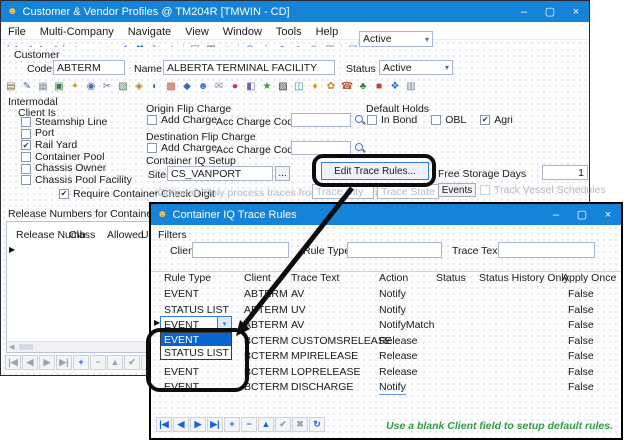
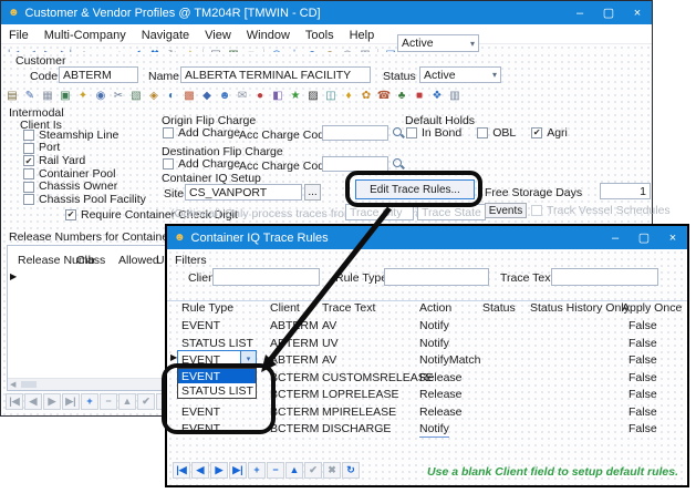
  ☻
  Customer & Vendor Profiles @ TM204R [TMWIN - CD]
  –
  ▢
  ×
  File Multi-Company Navigate View Window Tools Help
  Active
  ▾
  Customer
  Code
  ABTERM
  Name
  ALBERTA TERMINAL FACILITY
  Status
  Active
  ▾
  ▤
  ✎
  ▦
  ▣
  ✦
  ◉
  ✂
  ▧
  ◈
  ◐
  ▩
  ◆
  ☻
  ✉
  ●
  ◧
  ★
  ▨
  ◫
  ♦
  ✿
  ☎
  ♣
  ■
  ❖
  ▥
  Intermodal
  Client Is
  Steamship Line
  Port
  ✔
  Rail Yard
  Container Pool
  Chassis Owner
  Chassis Pool Facility
  ✔
  Require Container Check Digit
  Origin Flip Charge
  Add Charge
  Acc Charge Co
  Destination Flip Charge
  Add Charge
  Acc Charge Co
  Container IQ Setup
  Site
  CS_VANPORT
  ...
  Edit Trace Rules...
  (Optional) Only process traces fron
  Traceity
  Trace State
  Default Holds
  In Bond
  OBL
  ✔
  Agri
  Free Storage Days
  1
  Events
  Track Vessel Schedules
  Release Numbers for Contain
  Release Numb
  Class
  Allowed
  ▶
  |◀
  ◀
  ▶
  ▶|
  +
  −
  ▲
  ✔
  ☻
  Container IQ Trace Rules
  –
  ▢
  ×
  Filters
  Clien
  Rule Typ
  Trace Tex
  Rule Type
  Client
  Trace Text
  Action
  Status
  Status History Only
  Apply Once
  EVENT
  ABTRM
  AV
  Notify
  False
  STATUS LIST
  ATERM
  UV
  Notify
  False
  ABTERM
  AV
  NotifyMatch
  False
  CTERM
  CUSTOMSRELEASE
  Release
  False
  CTERM
- MPIRELEASE
+ LOPRELEASE
  Release
  False
  EVENT
  CTERM
- LOPRELEASE
+ MPIRELEASE
  Release
  False
  EVENT
  BCTERM
  DISCHARGE
  Notify
  False
  ▶
  EVENT
  EVENT
  STATUS LIST
  |◀
  ◀
  ▶
  ▶|
  +
  −
  ▲
  ✔
  ✖
  ↻
  Use a blank Client field to setup default rules.
